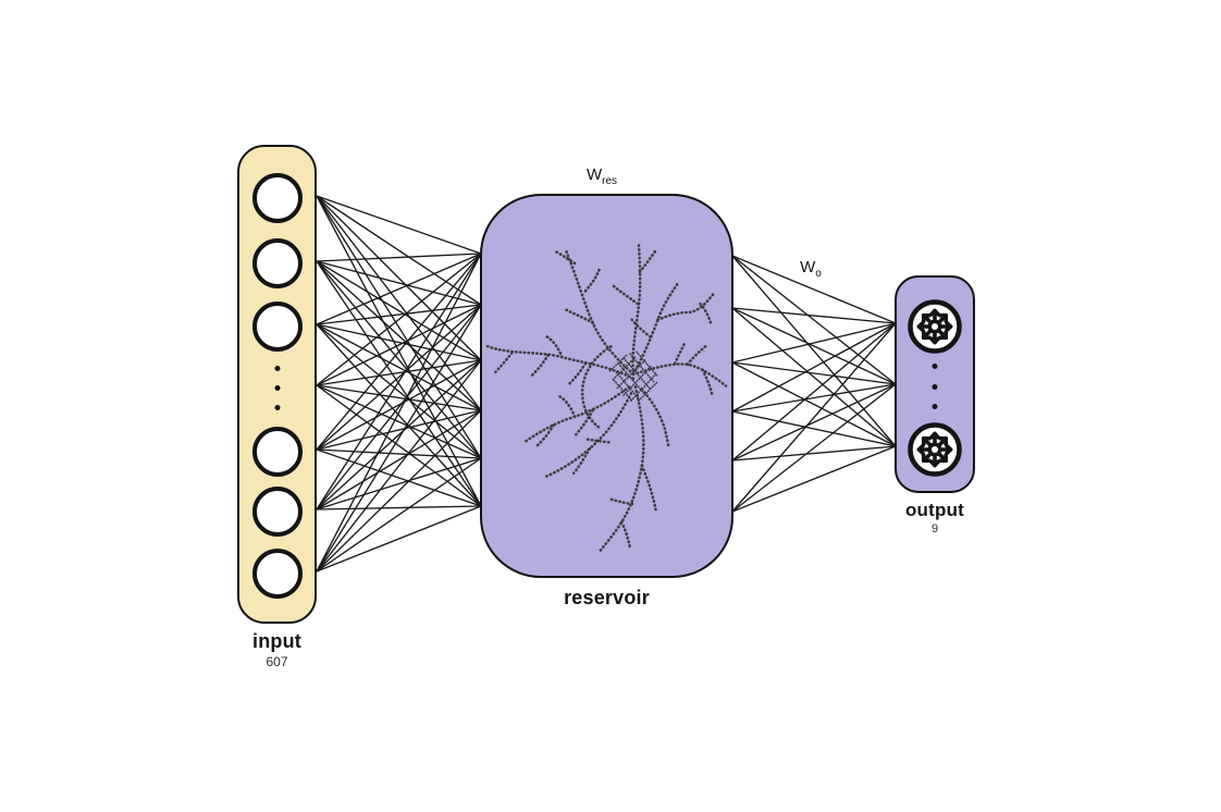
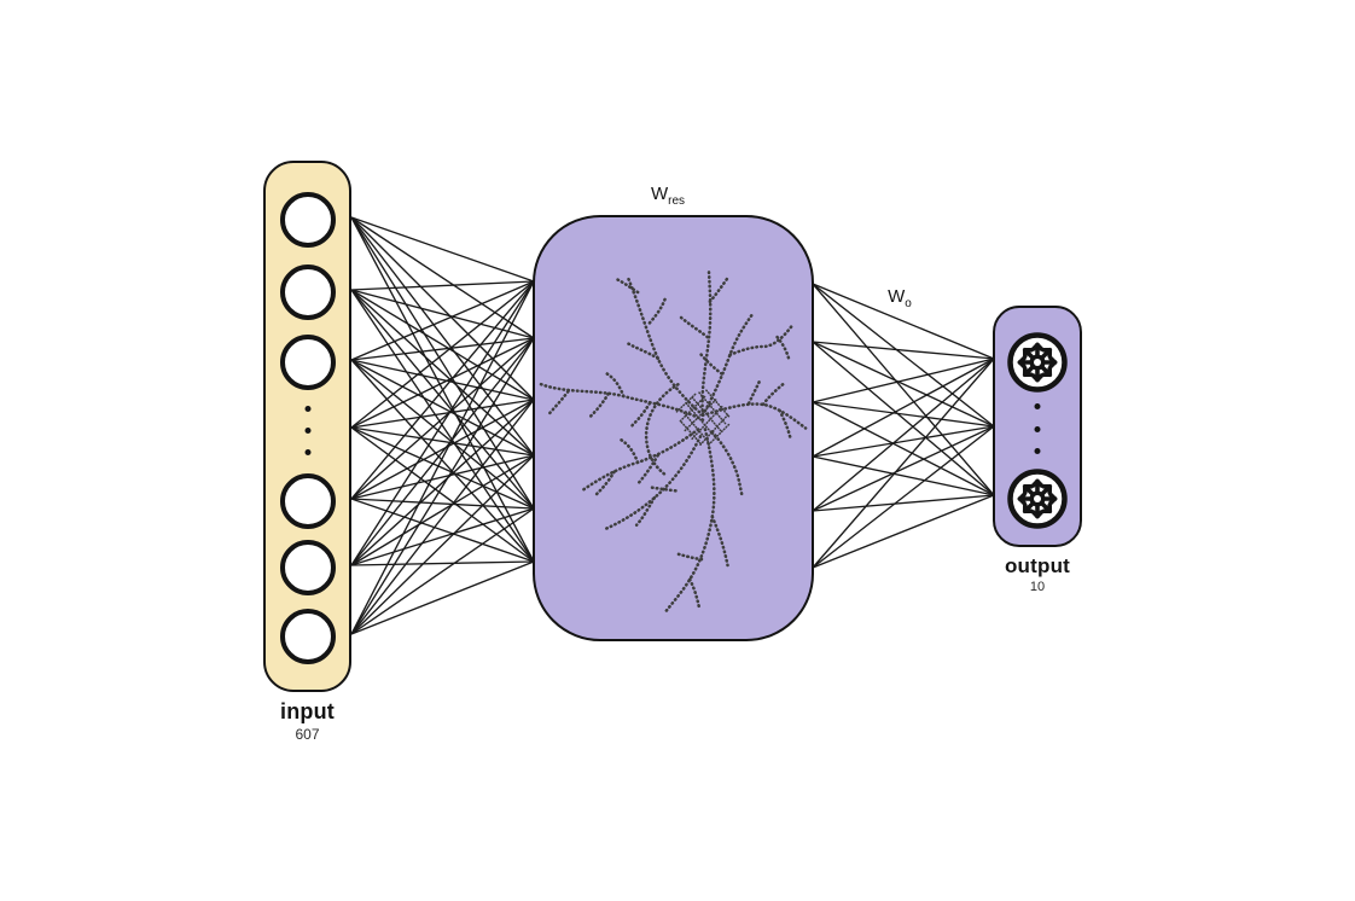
  input
  607
- reservoir
  output
- 9
+ 10
  Wres
  Wo
